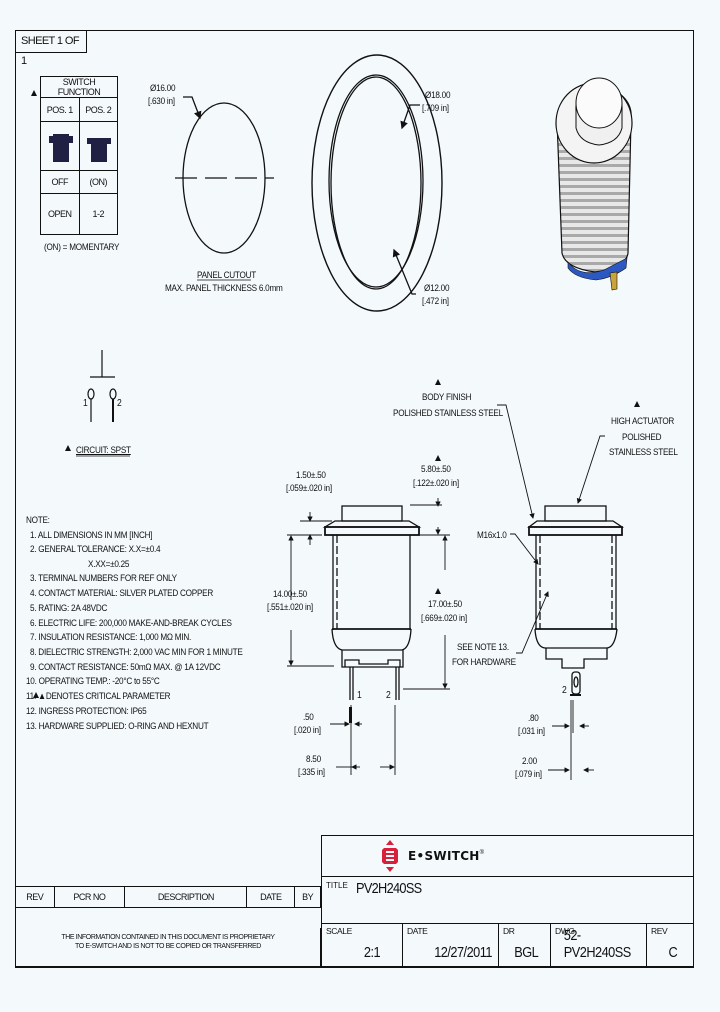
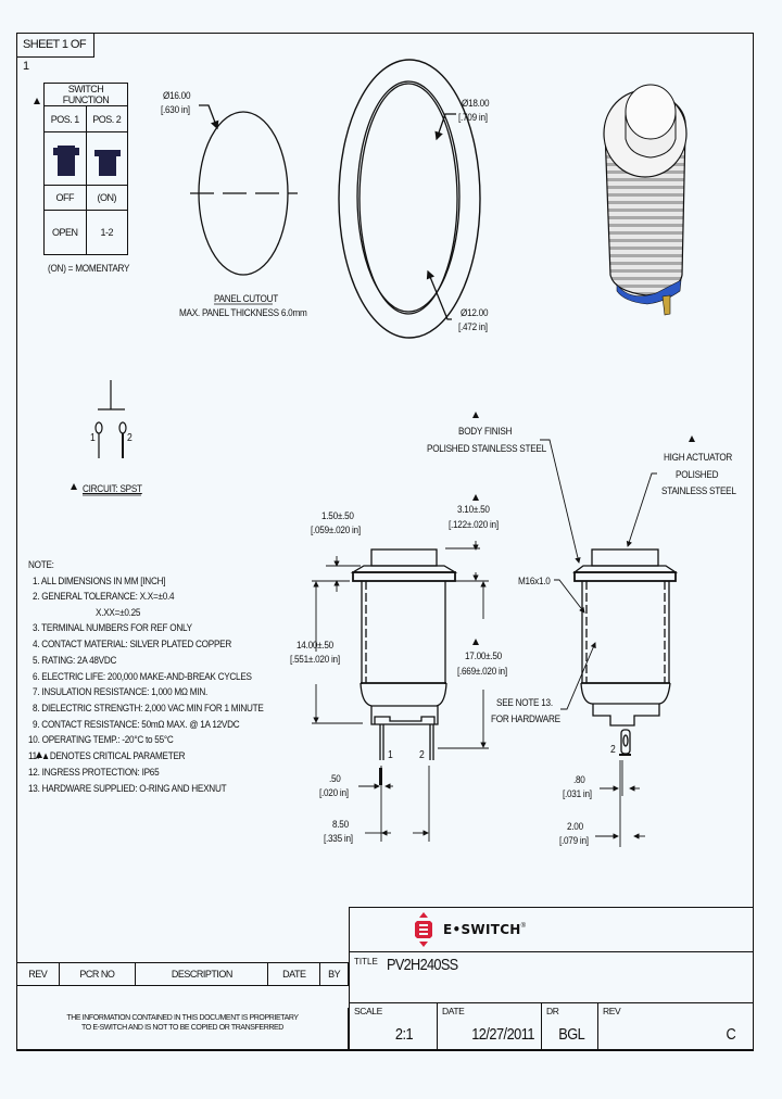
  SHEET 1 OF 1
  SWITCH FUNCTION
  POS. 1	POS. 2
  OFF	(ON)
  OPEN	1-2
  (ON) = MOMENTARY
  Ø16.00
  [.630 in]
  PANEL CUTOUT
  MAX. PANEL THICKNESS 6.0mm
  Ø18.00
  [.709 in]
  Ø12.00
  [.472 in]
  1
  2
  CIRCUIT: SPST
  NOTE:
  1. ALL DIMENSIONS IN MM [INCH]
  2. GENERAL TOLERANCE: X.X=±0.4
  X.XX=±0.25
  3. TERMINAL NUMBERS FOR REF ONLY
  4. CONTACT MATERIAL: SILVER PLATED COPPER
  5. RATING: 2A 48VDC
  6. ELECTRIC LIFE: 200,000 MAKE-AND-BREAK CYCLES
  7. INSULATION RESISTANCE: 1,000 MΩ MIN.
  8. DIELECTRIC STRENGTH: 2,000 VAC MIN FOR 1 MINUTE
  9. CONTACT RESISTANCE: 50mΩ MAX. @ 1A 12VDC
  10. OPERATING TEMP.: -20°C to 55°C
  11. ▲DENOTES CRITICAL PARAMETER
  12. INGRESS PROTECTION: IP65
  13. HARDWARE SUPPLIED: O-RING AND HEXNUT
  1.50±.50
  [.059±.020 in]
- 5.80±.50
+ 3.10±.50
  [.122±.020 in]
  14.00±.50
  [.551±.020 in]
  17.00±.50
  [.669±.020 in]
  1
  2
  .50
  [.020 in]
  8.50
  [.335 in]
  BODY FINISH
  POLISHED STAINLESS STEEL
  HIGH ACTUATOR
  POLISHED
  STAINLESS STEEL
  M16x1.0
  SEE NOTE 13.
  FOR HARDWARE
  2
  .80
  [.031 in]
  2.00
  [.079 in]
  REV	PCR NO	DESCRIPTION	DATE	BY
  E•SWITCH
  TITLE
  PV2H240SS
  SCALE
  2:1
  DATE
  12/27/2011
  DR
  BGL
- DWG
- 52-PV2H240SS
  REV
  C
